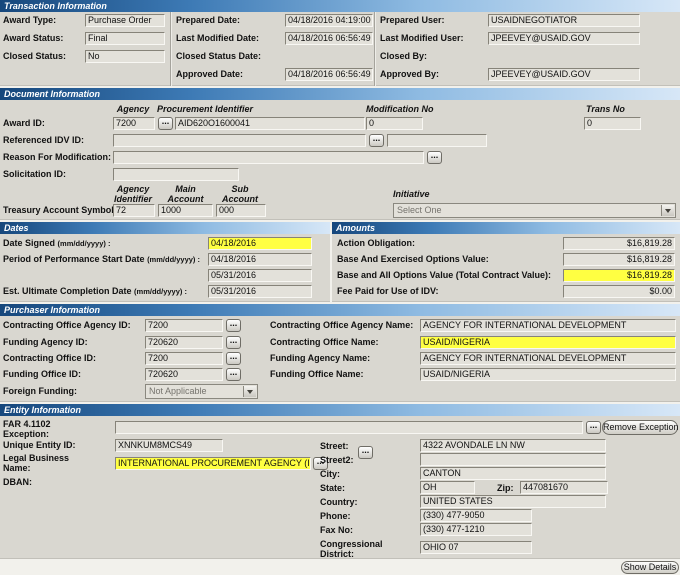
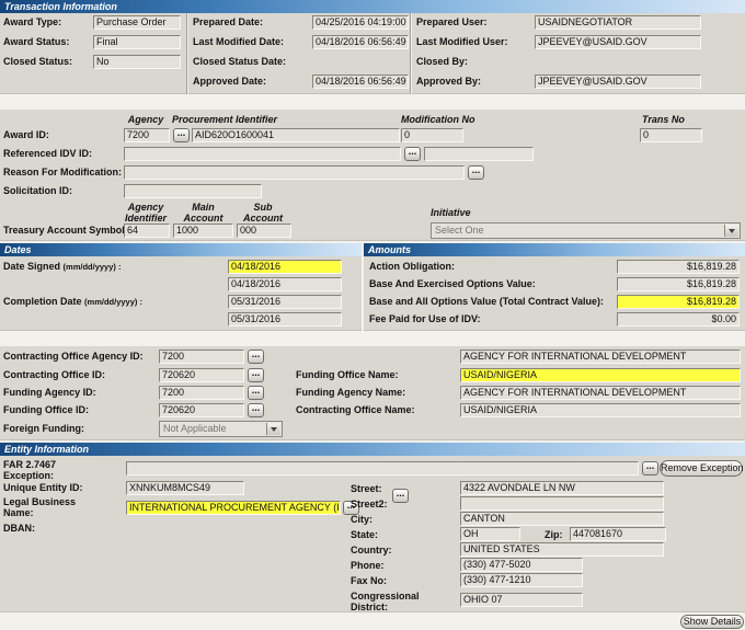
  Transaction Information
  Award Type:
  Purchase Order
  Prepared Date:
- 04/18/2016 04:19:00
+ 04/25/2016 04:19:00
  Prepared User:
  USAIDNEGOTIATOR
  Award Status:
  Final
  Last Modified Date:
  04/18/2016 06:56:49
  Last Modified User:
  JPEEVEY@USAID.GOV
  Closed Status:
  No
  Closed Status Date:
  Closed By:
  Approved Date:
  04/18/2016 06:56:49
  Approved By:
  JPEEVEY@USAID.GOV
- Document Information
  Agency
  Procurement Identifier
  Modification No
  Trans No
  Award ID:
  7200
  ...
  AID620O1600041
  0
  0
  Referenced IDV ID:
  ...
  Reason For Modification:
  ...
  Solicitation ID:
  Agency
  Identifier
  Main
  Account
  Sub
  Account
  Initiative
  Treasury Account Symbo
- 72
+ 64
  1000
  000
  Select One
  Dates
  Amounts
  Date Signed (mm/dd/yyyy) :
  04/18/2016
- Period of Performance Start Date (mm/dd/yyyy) :
  04/18/2016
+ Completion Date (mm/dd/yyyy) :
  05/31/2016
- Est. Ultimate Completion Date (mm/dd/yyyy) :
  05/31/2016
  Action Obligation:
  $16,819.28
  Base And Exercised Options Value:
  $16,819.28
  Base and All Options Value (Total Contract Value):
  $16,819.28
  Fee Paid for Use of IDV:
  $0.00
- Purchaser Information
  Contracting Office Agency ID:
  7200
  ...
- Contracting Office Agency Name:
  AGENCY FOR INTERNATIONAL DEVELOPMENT
- Funding Agency ID:
+ Contracting Office ID:
  720620
  ...
- Contracting Office Name:
+ Funding Office Name:
  USAID/NIGERIA
- Contracting Office ID:
+ Funding Agency ID:
  7200
  ...
  Funding Agency Name:
  AGENCY FOR INTERNATIONAL DEVELOPMENT
  Funding Office ID:
  720620
  ...
- Funding Office Name:
+ Contracting Office Name:
  USAID/NIGERIA
  Foreign Funding:
  Not Applicable
  Entity Information
- FAR 4.1102
+ FAR 2.7467
  Exception:
  ...
  Remove Exception
  Unique Entity ID:
  XNNKUM8MCS49
  Legal Business
  Name:
  INTERNATIONAL PROCUREMENT AGENCY (I
  ...
  DBAN:
  Street:
  ...
  4322 AVONDALE LN NW
  Street2:
  City:
  CANTON
  State:
  OH
  Zip:
  447081670
  Country:
  UNITED STATES
  Phone:
- (330) 477-9050
+ (330) 477-5020
  Fax No:
  (330) 477-1210
  Congressional
  District:
  OHIO 07
  Show Details
